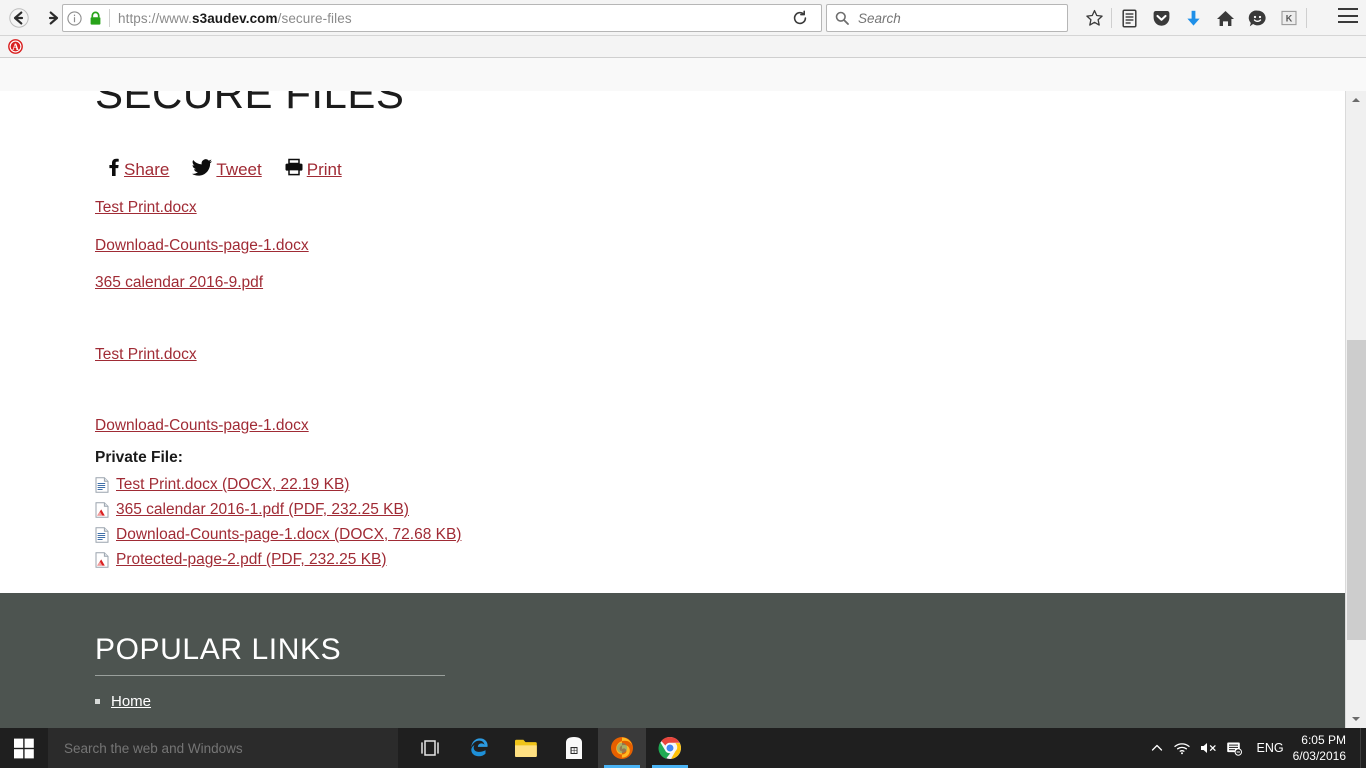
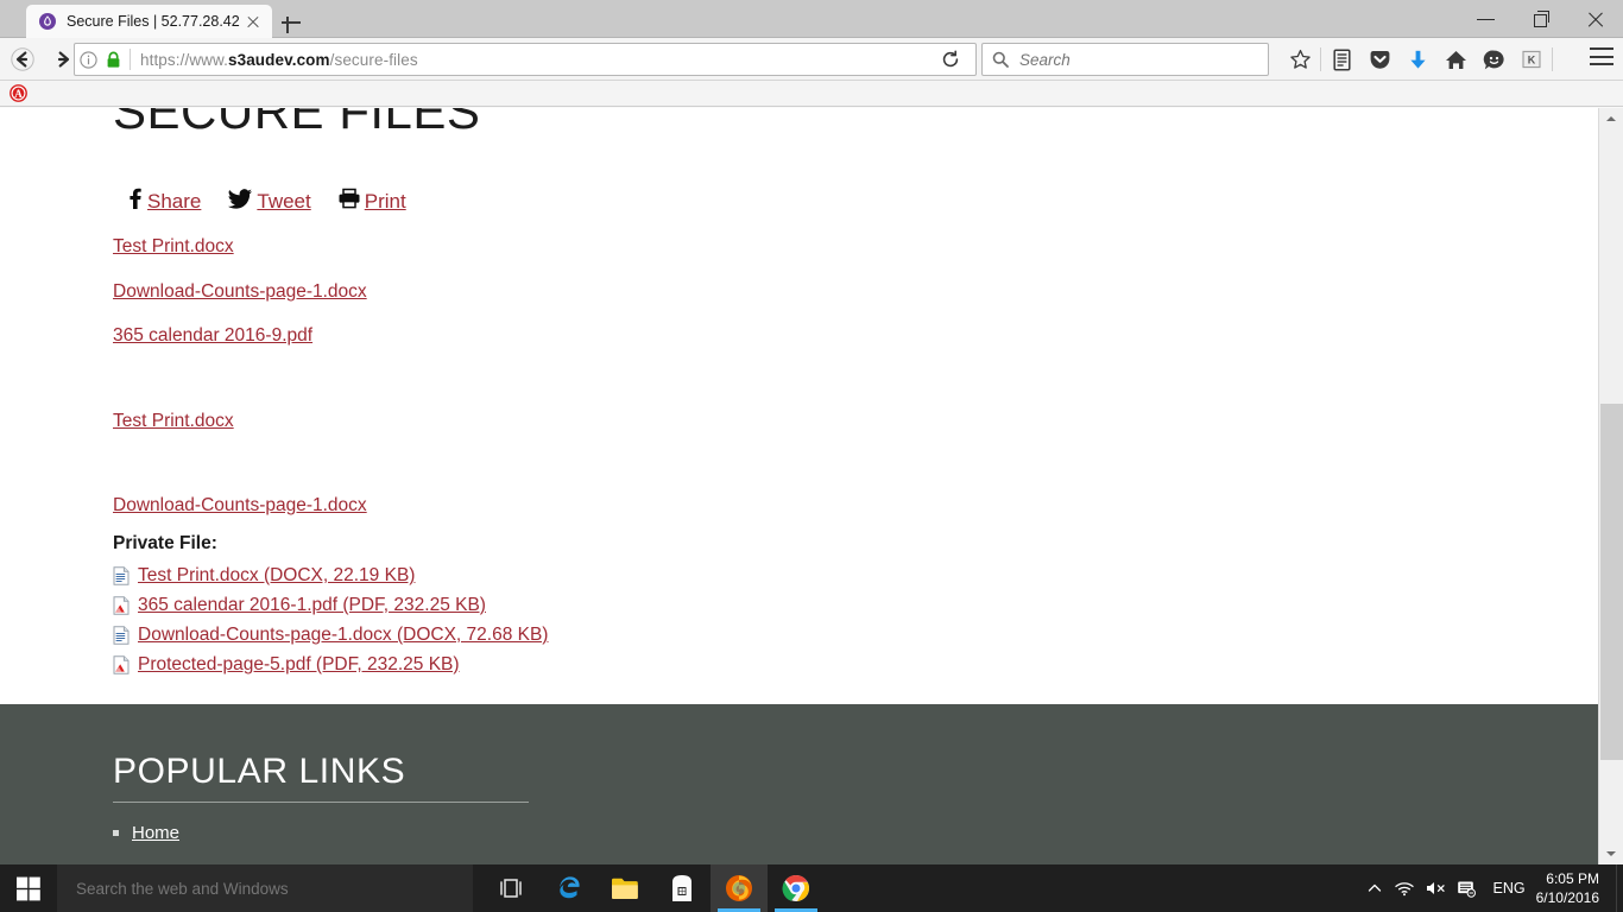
+ Secure Files | 52.77.28.42
  https://www.s3audev.com/secure-files
  Search
  K
  A
  SECURE FILES
  Share
  Tweet
  Print
  Test Print.docx
  Download-Counts-page-1.docx
  365 calendar 2016-9.pdf
  Test Print.docx
  Download-Counts-page-1.docx
  Private File:
  Test Print.docx (DOCX, 22.19 KB)
  365 calendar 2016-1.pdf (PDF, 232.25 KB)
  Download-Counts-page-1.docx (DOCX, 72.68 KB)
- Protected-page-2.pdf (PDF, 232.25 KB)
+ Protected-page-5.pdf (PDF, 232.25 KB)
  POPULAR LINKS
  Home
  Search the web and Windows
  ENG
  6:05 PM
- 6/03/2016
+ 6/10/2016
